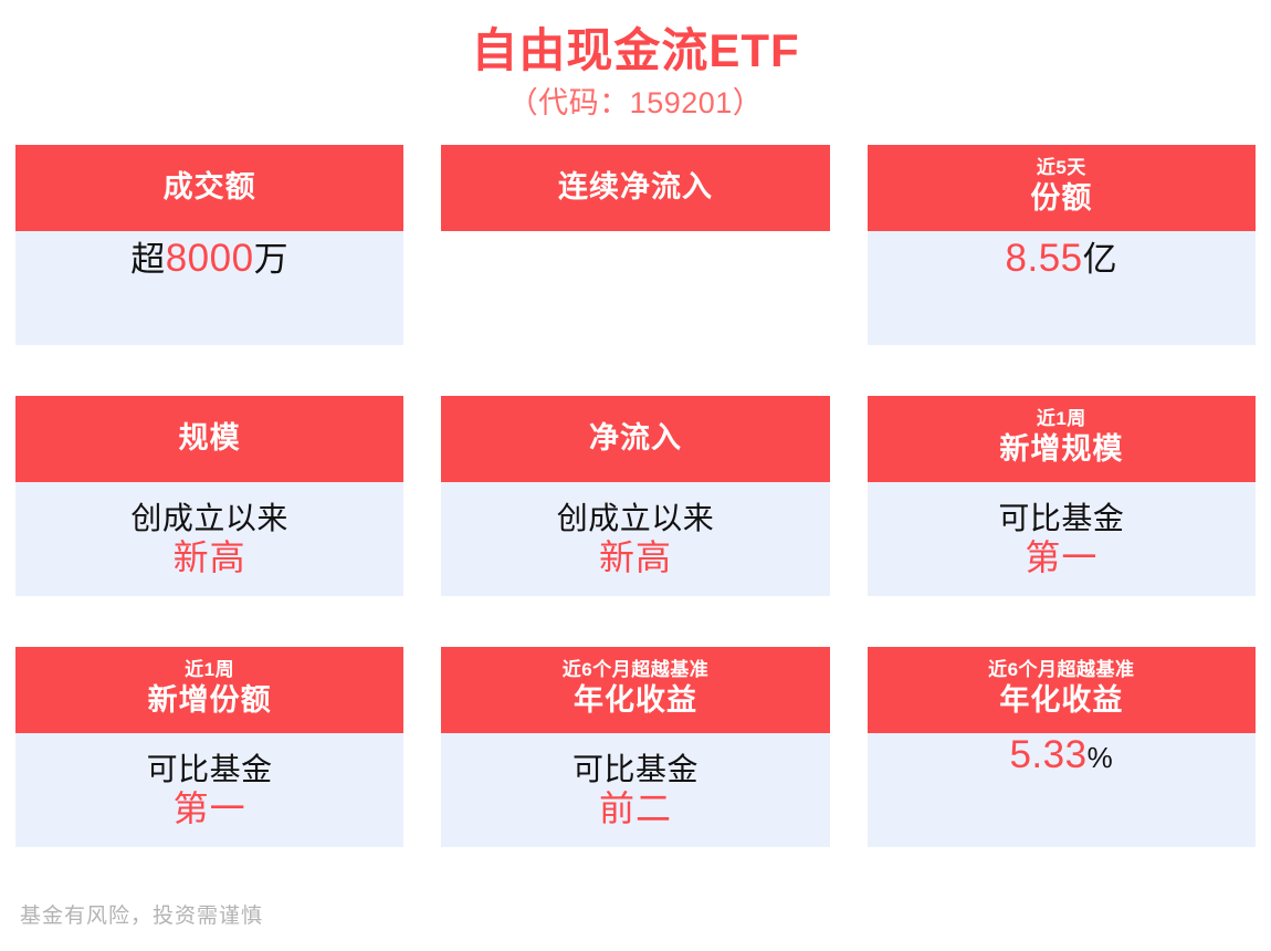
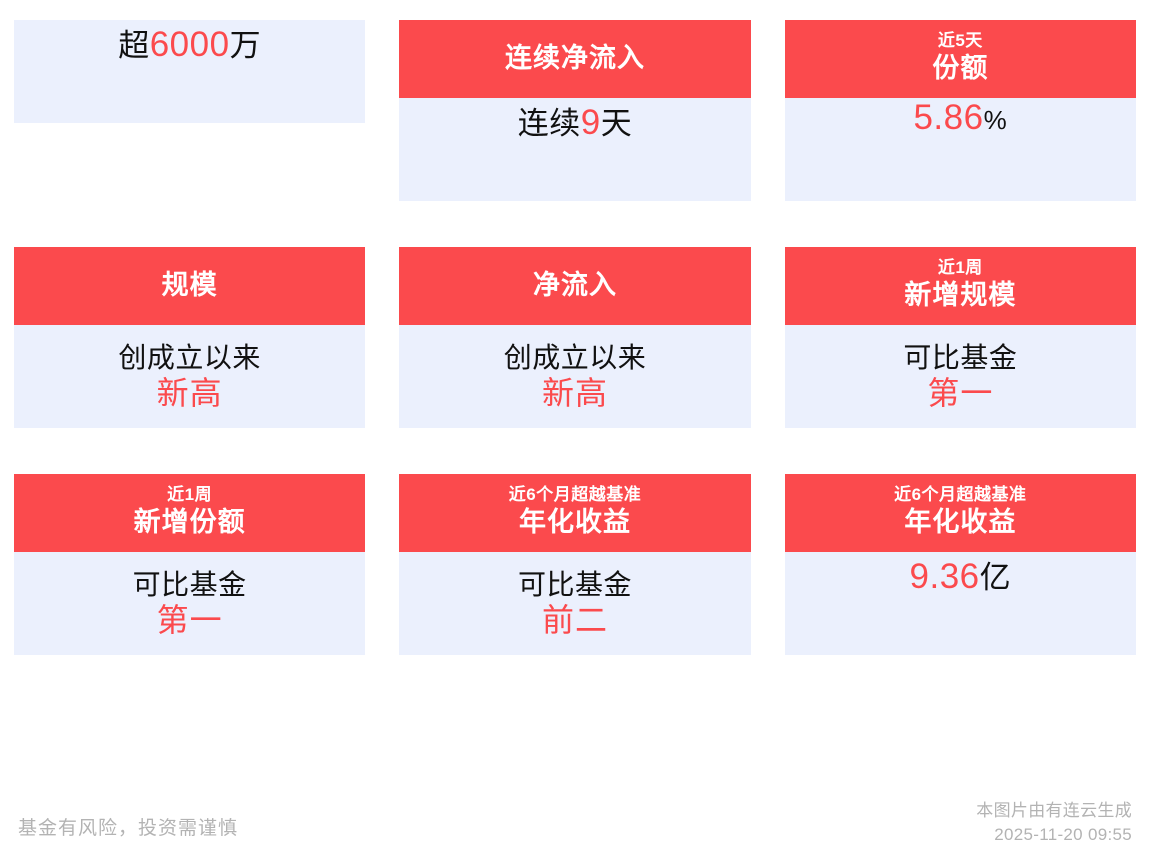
- 自由现金流ETF
- （代码：159201）
- 成交额
  超
- 8000
+ 6000
  万
  连续净流入
+ 连续
+ 9
+ 天
  近5天
  份额
- 8.55
+ 5.86
- 亿
+ %
  规模
  创成立以来
  新高
  净流入
  创成立以来
  新高
  近1周
  新增规模
  可比基金
  第一
  近1周
  新增份额
  可比基金
  第一
  近6个月超越基准
  年化收益
  可比基金
  前二
  近6个月超越基准
  年化收益
- 5.33
+ 9.36
- %
+ 亿
  基金有风险，投资需谨慎
+ 本图片由有连云生成
+ 2025-11-20 09:55
